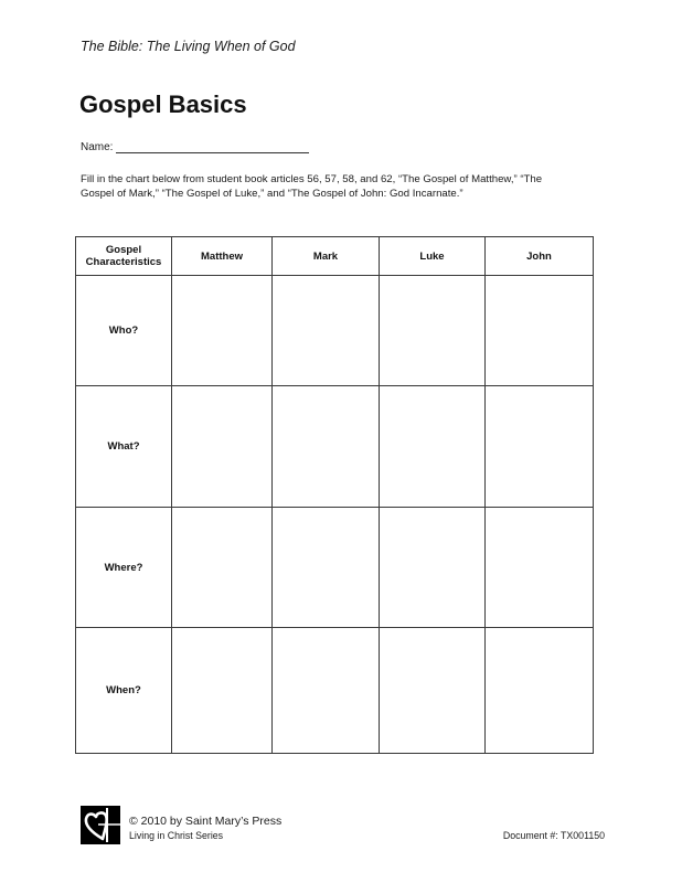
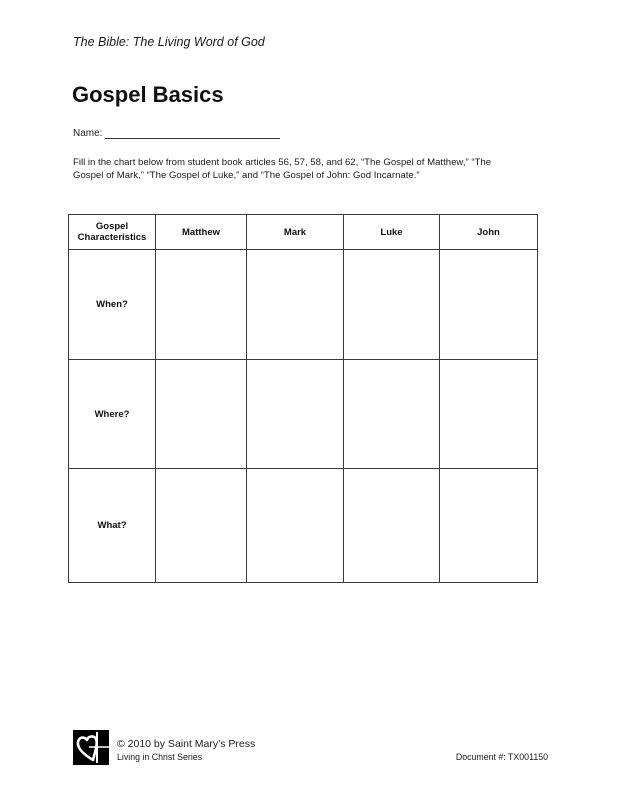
- The Bible: The Living When of God
+ The Bible: The Living Word of God
  Gospel Basics
  Name:
  Fill in the chart below from student book articles 56, 57, 58, and 62, “The Gospel of Matthew,” “The Gospel of Mark,” “The Gospel of Luke,” and “The Gospel of John: God Incarnate.”
  Gospel Characteristics	Matthew	Mark	Luke	John
- Who?
- What?
+ When?
  Where?
- When?
+ What?
  © 2010 by Saint Mary’s Press
  Living in Christ Series
  Document #: TX001150
